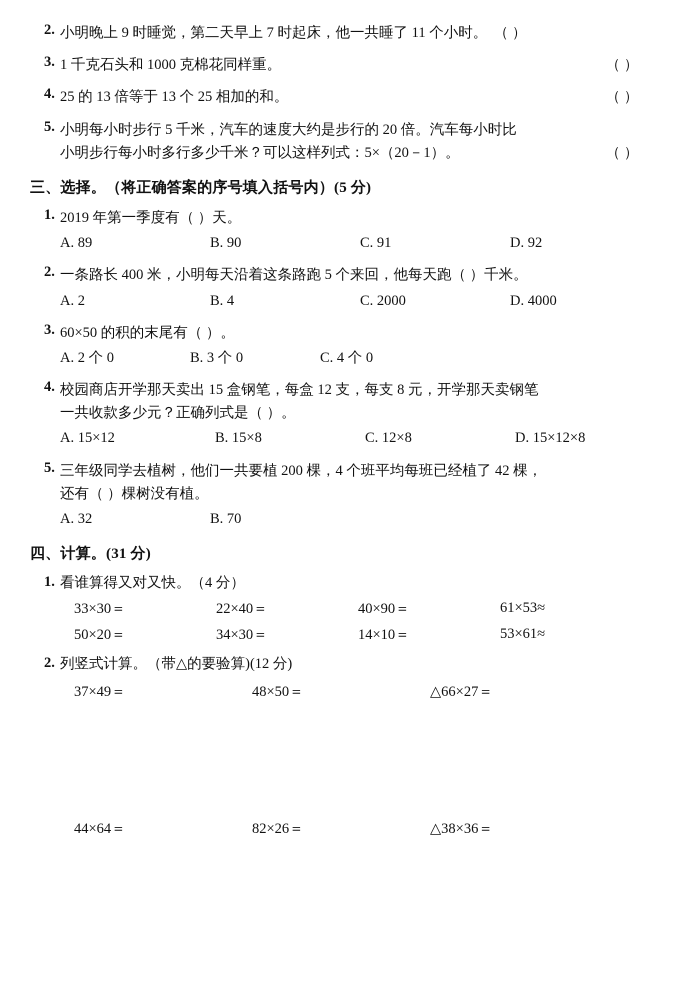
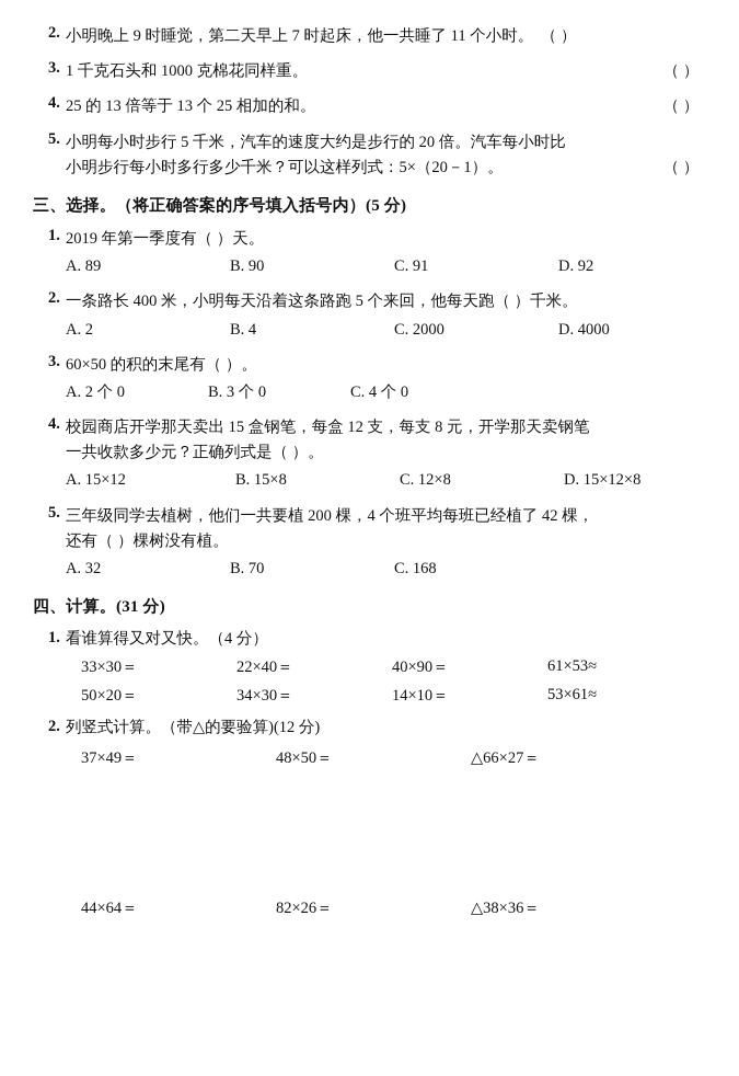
  2.
  小明晚上 9 时睡觉，第二天早上 7 时起床，他一共睡了 11 个小时。 （ ）
  3.
  1 千克石头和 1000 克棉花同样重。
  （ ）
  4.
  25 的 13 倍等于 13 个 25 相加的和。
  （ ）
  5.
  小明每小时步行 5 千米，汽车的速度大约是步行的 20 倍。汽车每小时比
  小明步行每小时多行多少千米？可以这样列式：5×（20－1）。
  （ ）
  三、选择。（将正确答案的序号填入括号内）(5 分)
  1.
  2019 年第一季度有（ ）天。
  A. 89
  B. 90
  C. 91
  D. 92
  2.
  一条路长 400 米，小明每天沿着这条路跑 5 个来回，他每天跑（ ）千米。
  A. 2
  B. 4
  C. 2000
  D. 4000
  3.
  60×50 的积的末尾有（ ）。
  A. 2 个 0
  B. 3 个 0
  C. 4 个 0
  4.
  校园商店开学那天卖出 15 盒钢笔，每盒 12 支，每支 8 元，开学那天卖钢笔
  一共收款多少元？正确列式是（ ）。
  A. 15×12
  B. 15×8
  C. 12×8
  D. 15×12×8
  5.
  三年级同学去植树，他们一共要植 200 棵，4 个班平均每班已经植了 42 棵，
  还有（ ）棵树没有植。
  A. 32
  B. 70
+ C. 168
  四、计算。(31 分)
  1.
  看谁算得又对又快。（4 分）
  33×30＝
  22×40＝
  40×90＝
  61×53≈
  50×20＝
  34×30＝
  14×10＝
  53×61≈
  2.
  列竖式计算。（带△的要验算)(12 分)
  37×49＝
  48×50＝
  △66×27＝
  44×64＝
  82×26＝
  △38×36＝
